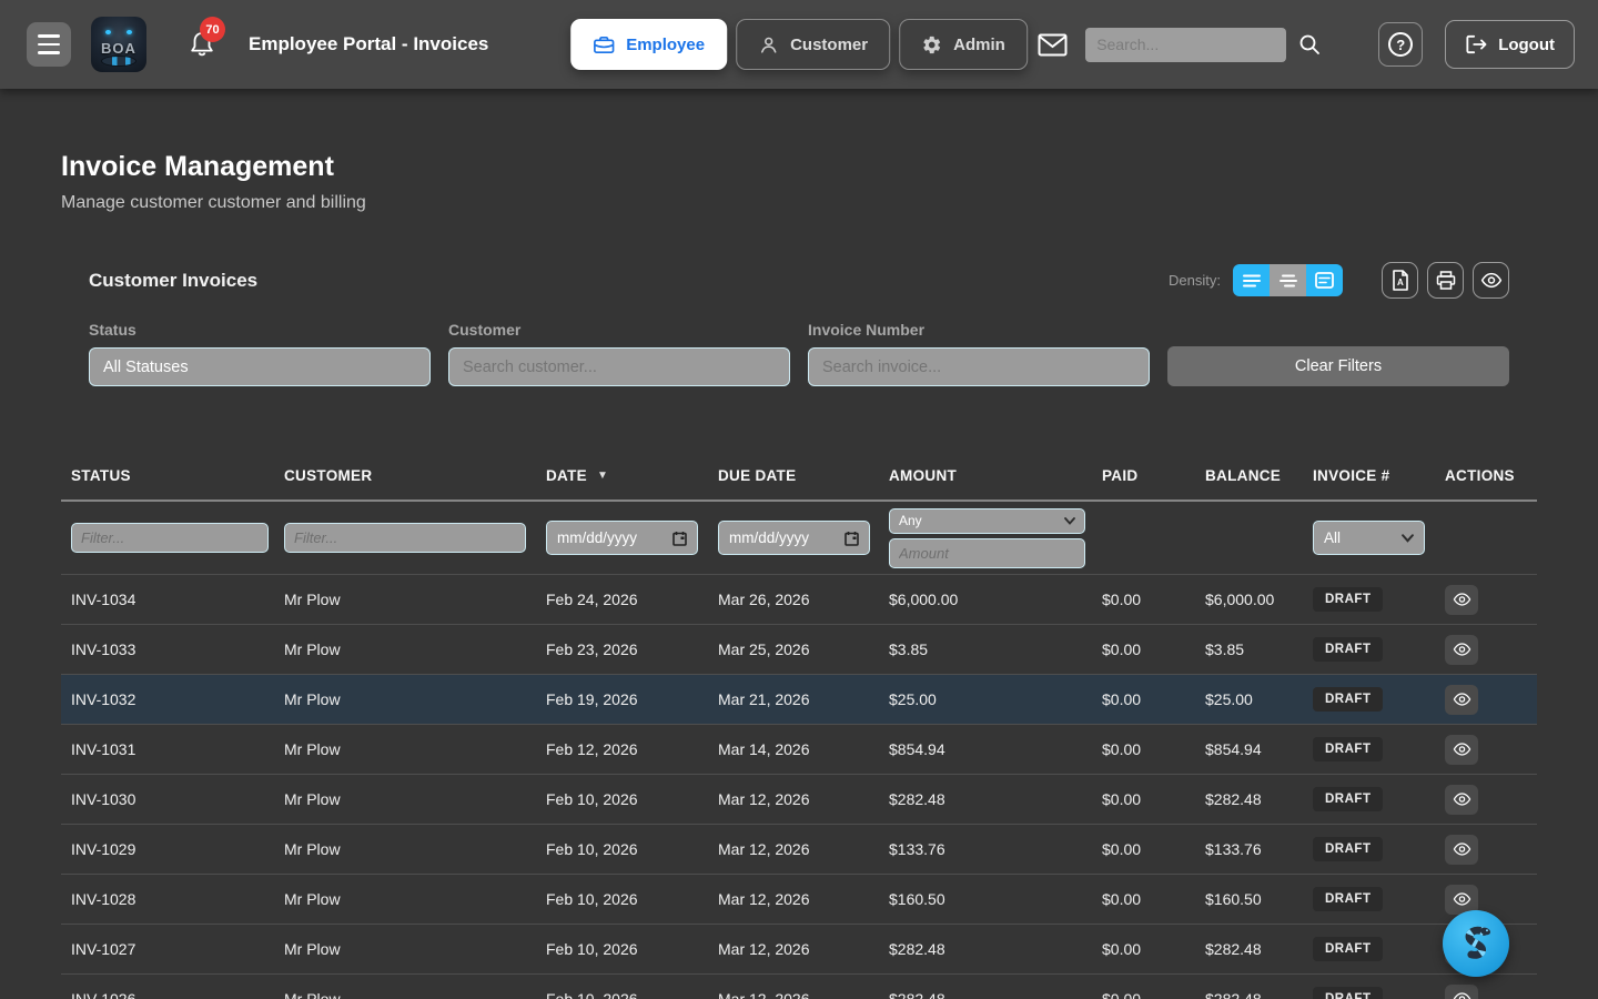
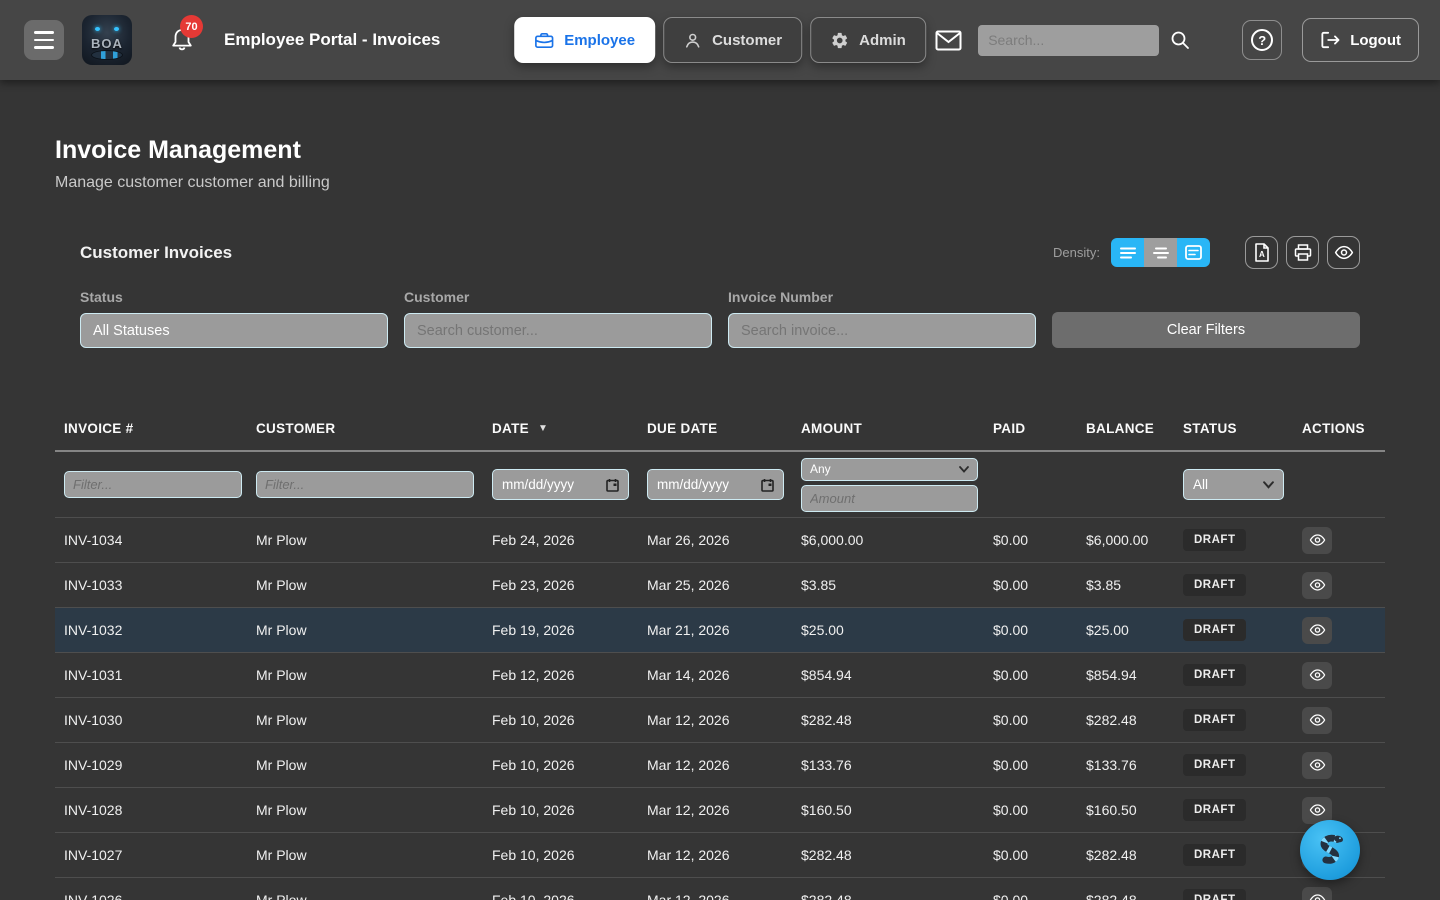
  BOA
  70
  Employee Portal - Invoices
  Employee
  Customer
  Admin
  Search...
  ?
  Logout
  Invoice Management
  Manage customer customer and billing
  Customer Invoices
  Density:
  A
  Status
  All Statuses
  Customer
  Search customer...
  Invoice Number
  Search invoice...
  Clear Filters
- STATUS
+ INVOICE #
  CUSTOMER
  DATE
  ▼
  DUE DATE
  AMOUNT
  PAID
  BALANCE
- INVOICE #
+ STATUS
  ACTIONS
  Filter...
  Filter...
  mm/dd/yyyy
  mm/dd/yyyy
  Any
  Amount
  All
  INV-1034
  Mr Plow
  Feb 24, 2026
  Mar 26, 2026
  $6,000.00
  $0.00
  $6,000.00
  DRAFT
  INV-1033
  Mr Plow
  Feb 23, 2026
  Mar 25, 2026
  $3.85
  $0.00
  $3.85
  DRAFT
  INV-1032
  Mr Plow
  Feb 19, 2026
  Mar 21, 2026
  $25.00
  $0.00
  $25.00
  DRAFT
  INV-1031
  Mr Plow
  Feb 12, 2026
  Mar 14, 2026
  $854.94
  $0.00
  $854.94
  DRAFT
  INV-1030
  Mr Plow
  Feb 10, 2026
  Mar 12, 2026
  $282.48
  $0.00
  $282.48
  DRAFT
  INV-1029
  Mr Plow
  Feb 10, 2026
  Mar 12, 2026
  $133.76
  $0.00
  $133.76
  DRAFT
  INV-1028
  Mr Plow
  Feb 10, 2026
  Mar 12, 2026
  $160.50
  $0.00
  $160.50
  DRAFT
  INV-1027
  Mr Plow
  Feb 10, 2026
  Mar 12, 2026
  $282.48
  $0.00
  $282.48
  DRAFT
